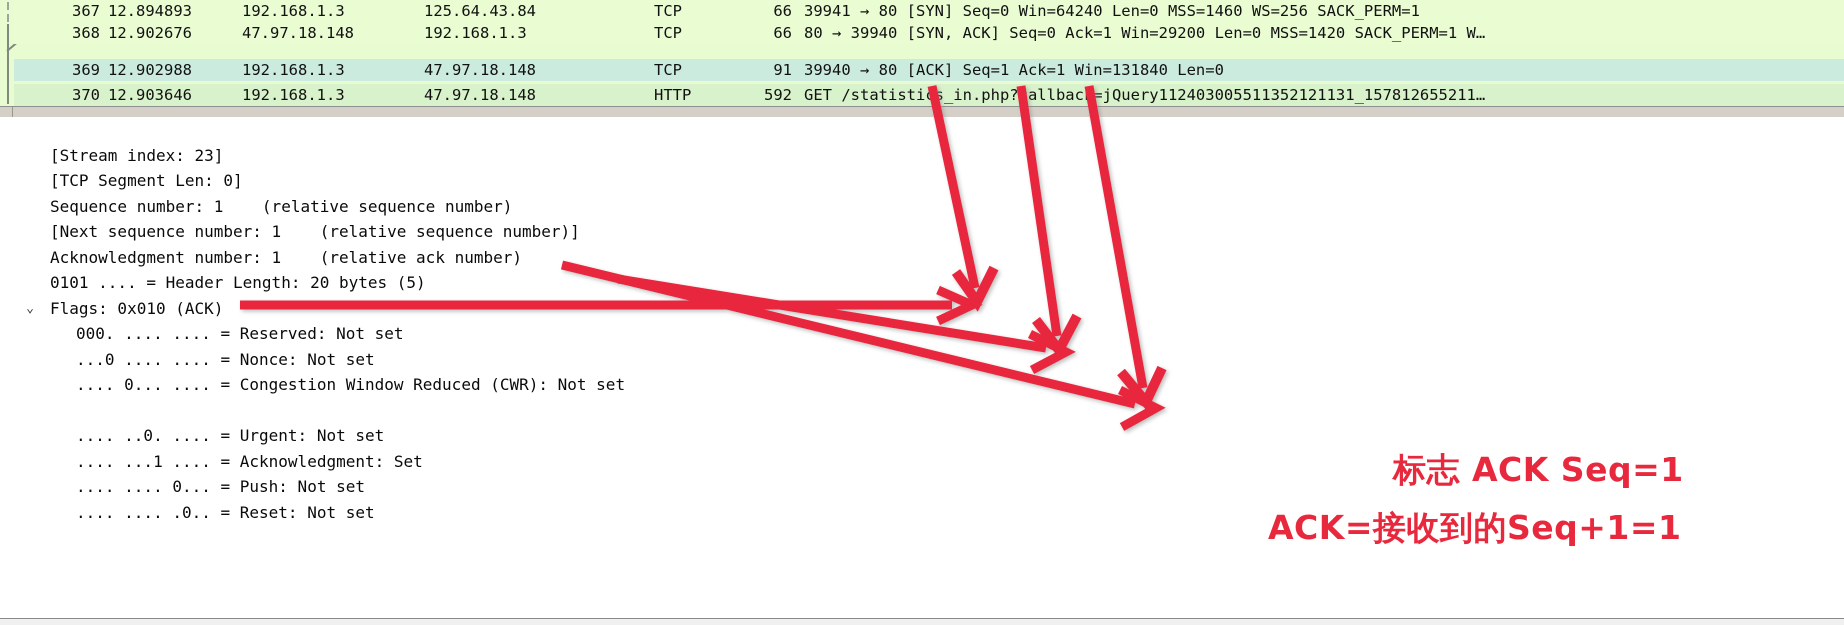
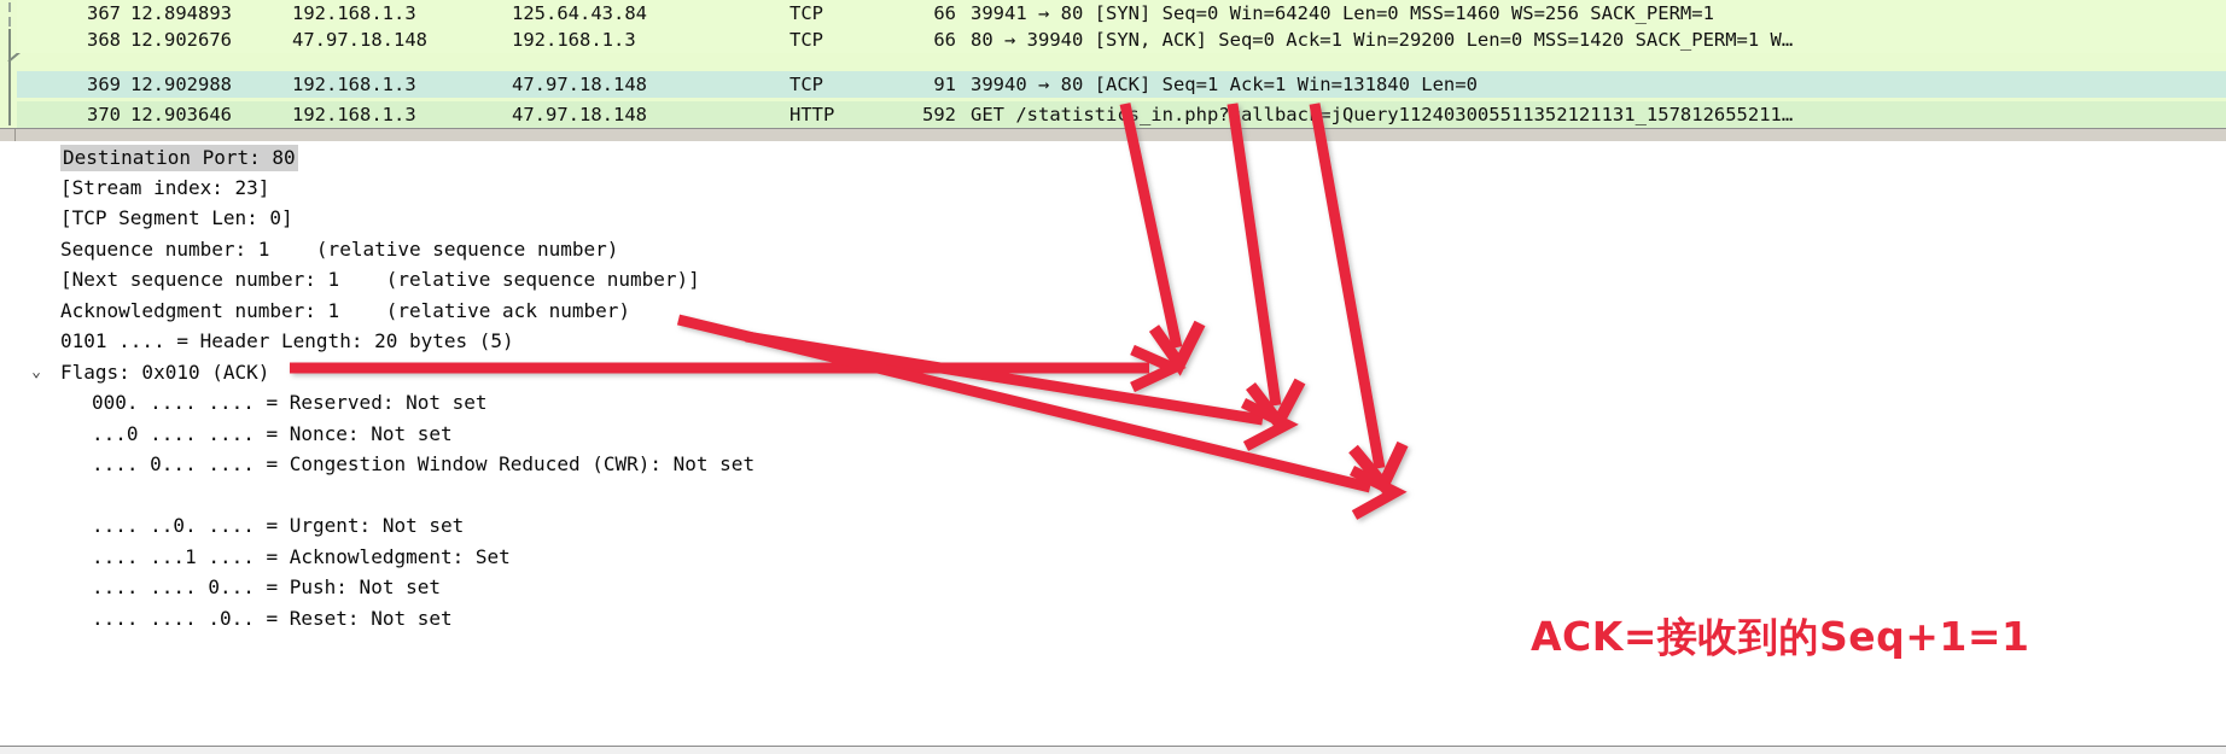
  367
  12.894893
  192.168.1.3
  125.64.43.84
  TCP
  66
  39941 → 80 [SYN] Seq=0 Win=64240 Len=0 MSS=1460 WS=256 SACK_PERM=1
  368
  12.902676
  47.97.18.148
  192.168.1.3
  TCP
  66
  80 → 39940 [SYN, ACK] Seq=0 Ack=1 Win=29200 Len=0 MSS=1420 SACK_PERM=1 W…
  369
  12.902988
  192.168.1.3
  47.97.18.148
  TCP
  91
  39940 → 80 [ACK] Seq=1 Ack=1 Win=131840 Len=0
  370
  12.903646
  192.168.1.3
  47.97.18.148
  HTTP
  592
  GET /statistis_in.php?allbac=jQuery112403005511352121131_157812655211…
+ Destination Port: 80
  [Stream index: 23]
  [TCP Segment Len: 0]
  Sequence number: 1 (relative sequence number)
  [Next sequence number: 1 (relative sequence number)]
  Acknowledgment number: 1 (relative ack number)
  0101 .... = Header Length: 20 bytes (5)
  ⌄
  Flags: 0x010 (ACK)
  000. .... .... = Reserved: Not set
  ...0 .... .... = Nonce: Not set
  .... 0... .... = Congestion Window Reduced (CWR): Not set
  .... ..0. .... = Urgent: Not set
  .... ...1 .... = Acknowledgment: Set
  .... .... 0... = Push: Not set
  .... .... .0.. = Reset: Not set
- 标志 ACK Seq=1
  ACK=接收到的Seq+1=1
